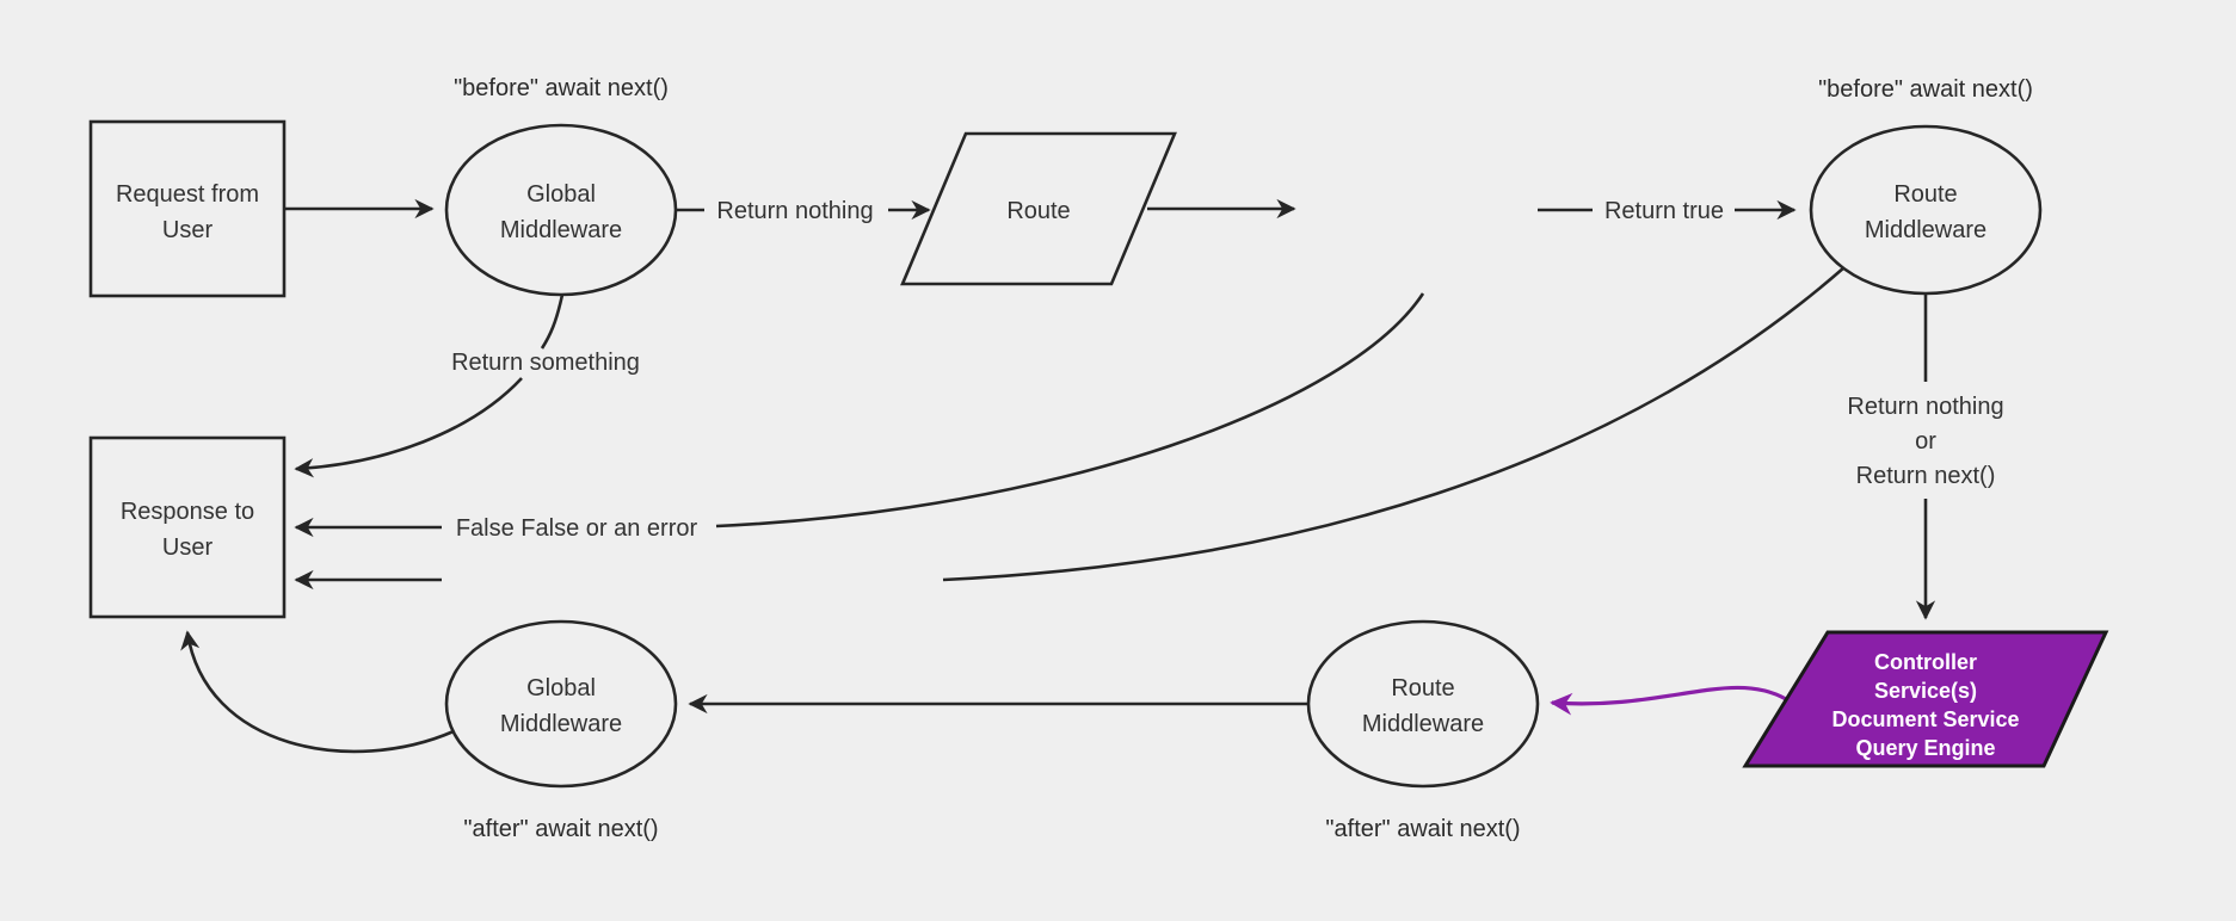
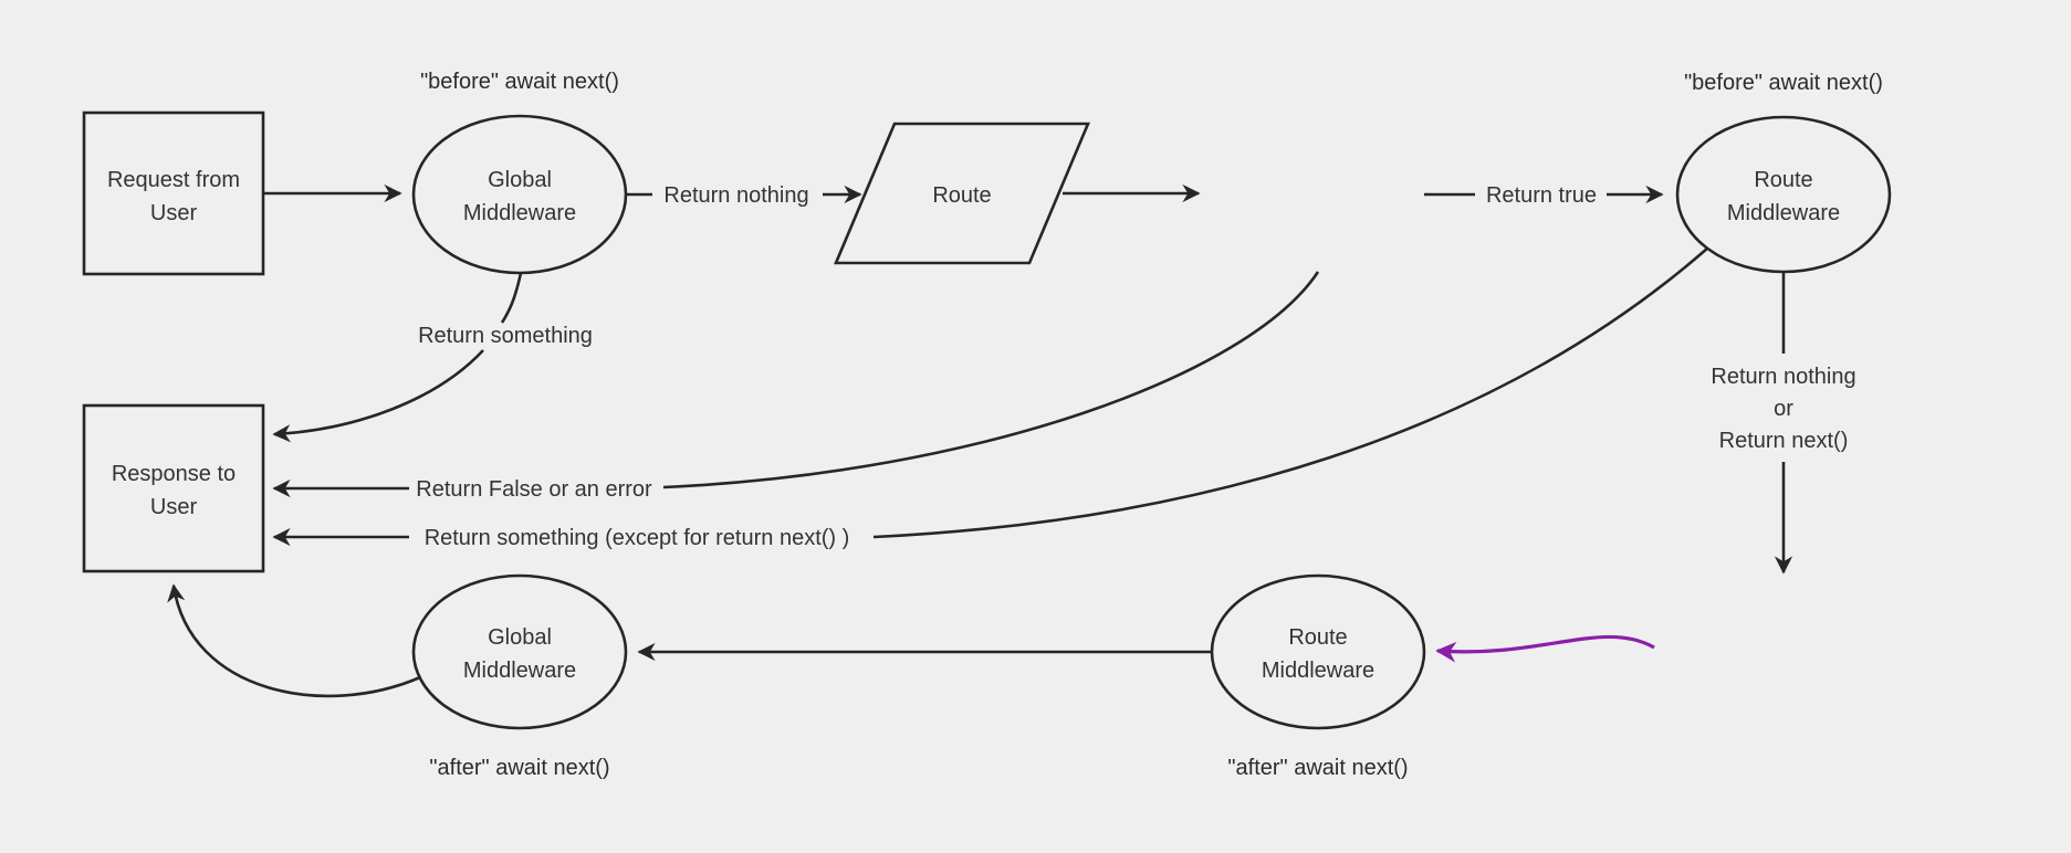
  Return nothing
  Return true
  Return something
- False False or an error
+ Return False or an error
+ Return something (except for return next() )
  Return nothing
  or
  Return next()
  Request from
  User
  Global
  Middleware
  "before" await next()
  Route
  Route
  Middleware
  "before" await next()
- Controller
- Service(s)
- Document Service
- Query Engine
  Route
  Middleware
  "after" await next()
  Global
  Middleware
  "after" await next()
  Response to
  User
